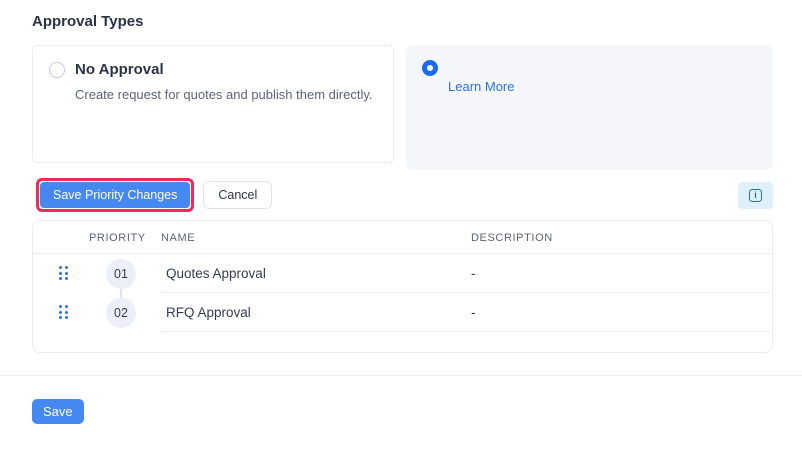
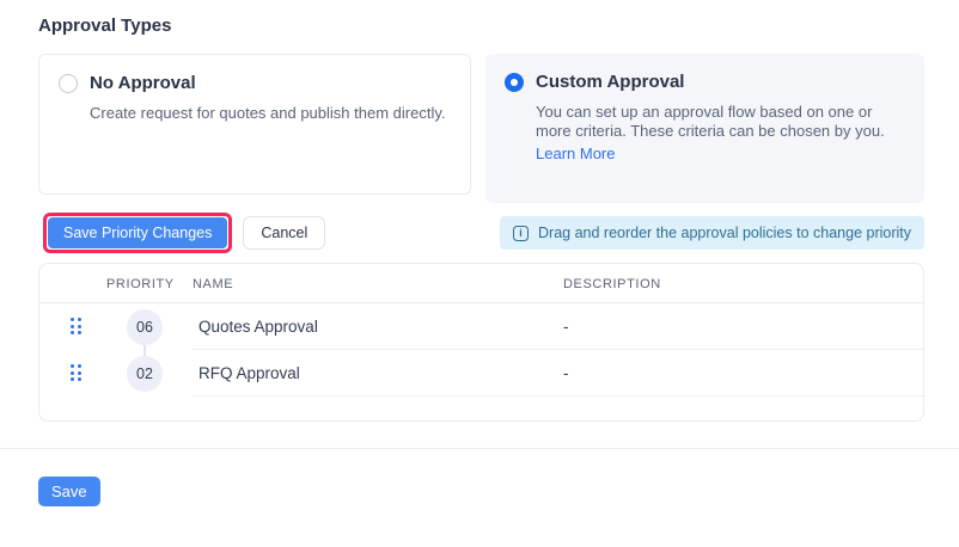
  Approval Types
  No Approval
  Create request for quotes and publish them directly.
+ Custom Approval
+ You can set up an approval flow based on one or more criteria. These criteria can be chosen by you.
  Learn More
  Save Priority Changes
  Cancel
  i
+ Drag and reorder the approval policies to change priority
  PRIORITY
  NAME
  DESCRIPTION
- 01
+ 06
  Quotes Approval
  -
  02
  RFQ Approval
  -
  Save
